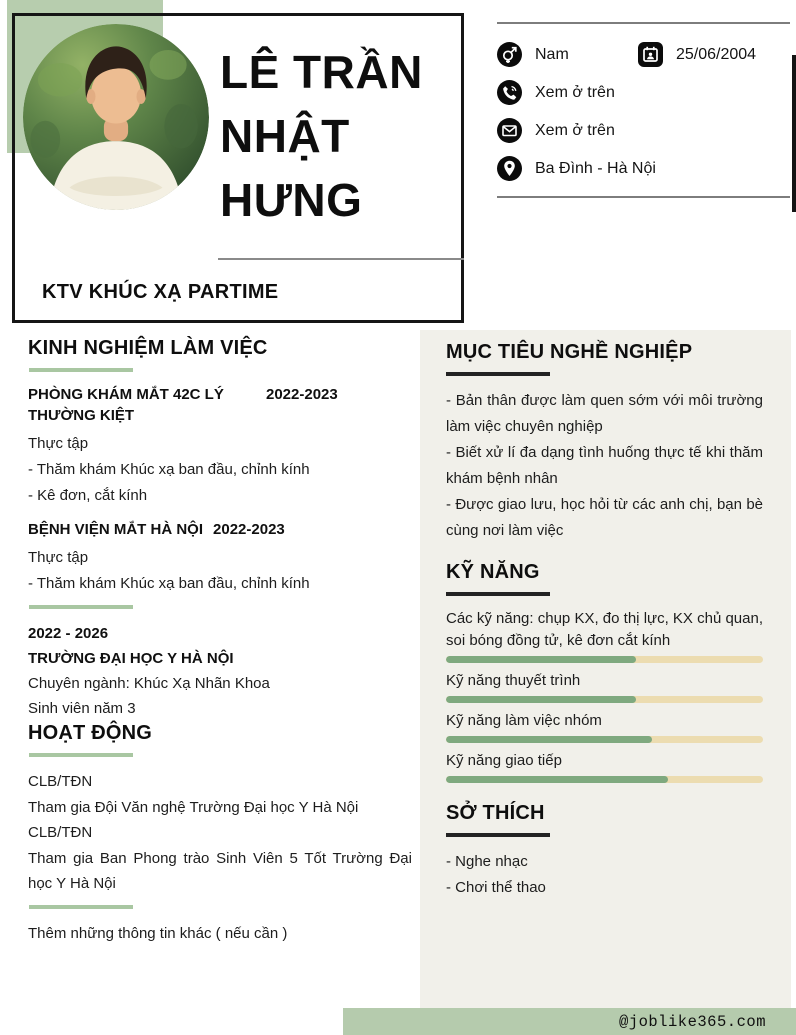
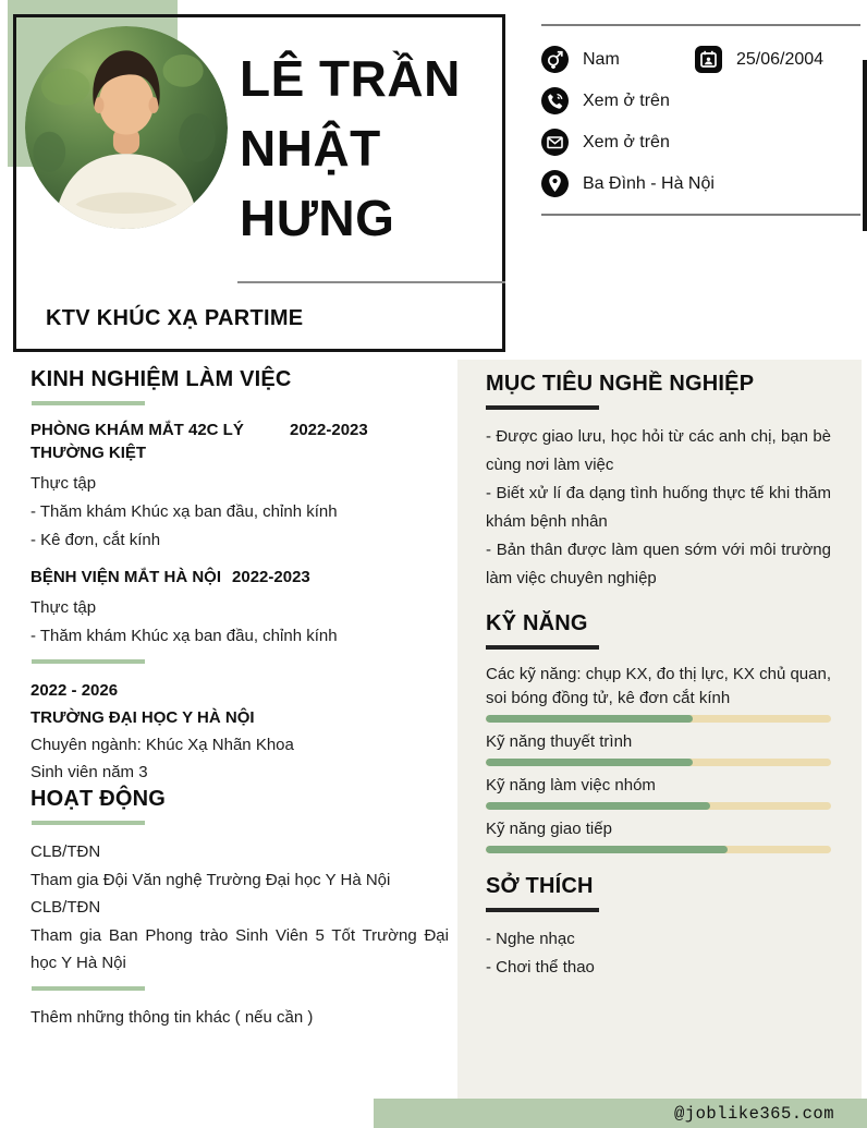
  LÊ TRẦN NHẬT HƯNG
  KTV KHÚC XẠ PARTIME
  Nam
  25/06/2004
  Xem ở trên
  Xem ở trên
  Ba Đình - Hà Nội
  KINH NGHIỆM LÀM VIỆC
  PHÒNG KHÁM MẮT 42C LÝ THƯỜNG KIỆT
  2022-2023
  Thực tập
  - Thăm khám Khúc xạ ban đầu, chỉnh kính
  - Kê đơn, cắt kính
  BỆNH VIỆN MẮT HÀ NỘI
  2022-2023
  Thực tập
  - Thăm khám Khúc xạ ban đầu, chỉnh kính
  2022 - 2026
  TRƯỜNG ĐẠI HỌC Y HÀ NỘI
  Chuyên ngành: Khúc Xạ Nhãn Khoa
  Sinh viên năm 3
  HOẠT ĐỘNG
  CLB/TĐN
  Tham gia Đội Văn nghệ Trường Đại học Y Hà Nội
  CLB/TĐN
  Tham gia Ban Phong trào Sinh Viên 5 Tốt Trường Đại học Y Hà Nội
  Thêm những thông tin khác ( nếu cần )
  MỤC TIÊU NGHỀ NGHIỆP
- - Bản thân được làm quen sớm với môi trường làm việc chuyên nghiệp
+ - Được giao lưu, học hỏi từ các anh chị, bạn bè cùng nơi làm việc
  - Biết xử lí đa dạng tình huống thực tế khi thăm khám bệnh nhân
- - Được giao lưu, học hỏi từ các anh chị, bạn bè cùng nơi làm việc
+ - Bản thân được làm quen sớm với môi trường làm việc chuyên nghiệp
  KỸ NĂNG
  Các kỹ năng: chụp KX, đo thị lực, KX chủ quan, soi bóng đồng tử, kê đơn cắt kính
  Kỹ năng thuyết trình
  Kỹ năng làm việc nhóm
  Kỹ năng giao tiếp
  SỞ THÍCH
  - Nghe nhạc
  - Chơi thể thao
  @joblike365.com
